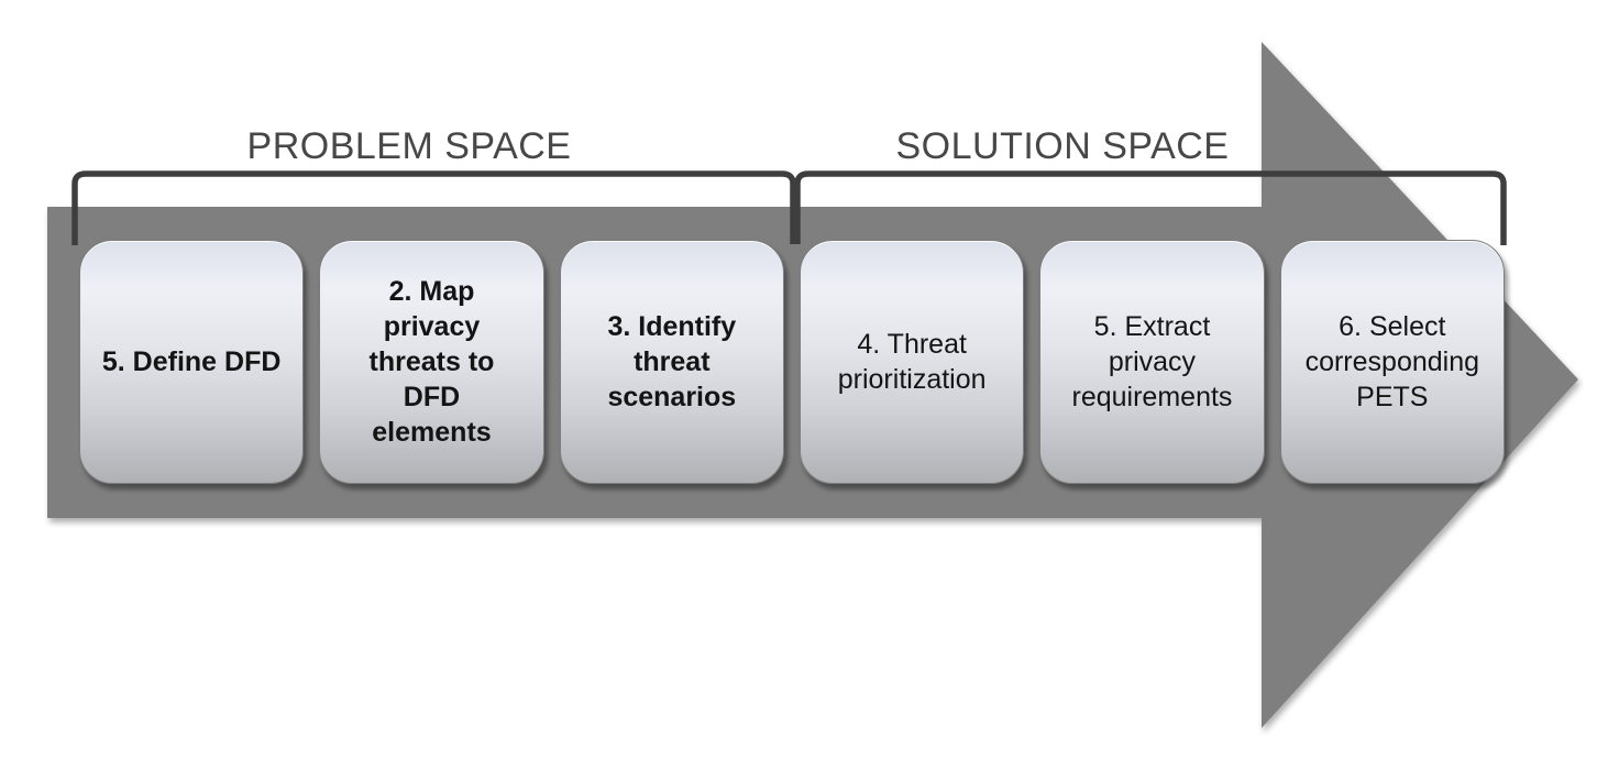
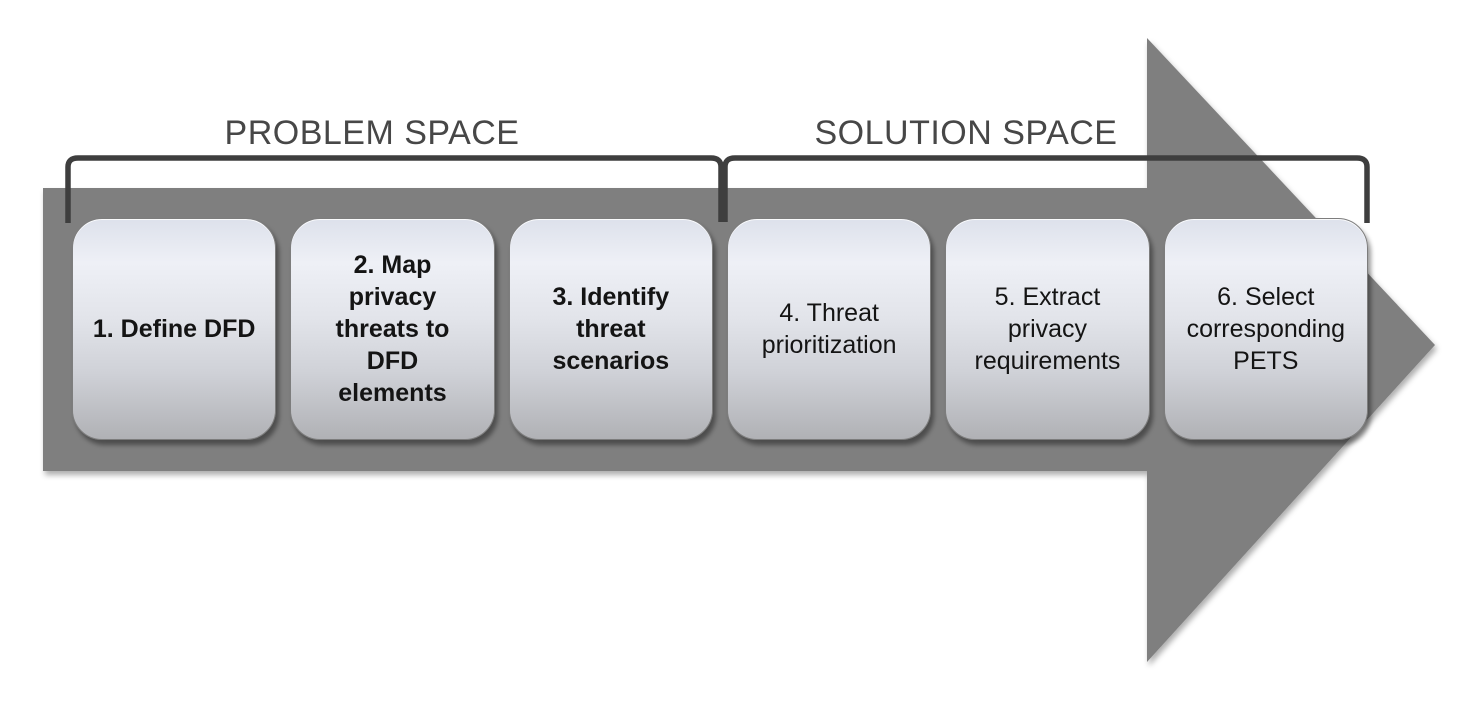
  PROBLEM SPACE
  SOLUTION SPACE
- 5. Define DFD
+ 1. Define DFD
  2. Map
  privacy
  threats to
  DFD
  elements
  3. Identify
  threat
  scenarios
  4. Threat
  prioritization
  5. Extract
  privacy
  requirements
  6. Select
  corresponding
  PETS
